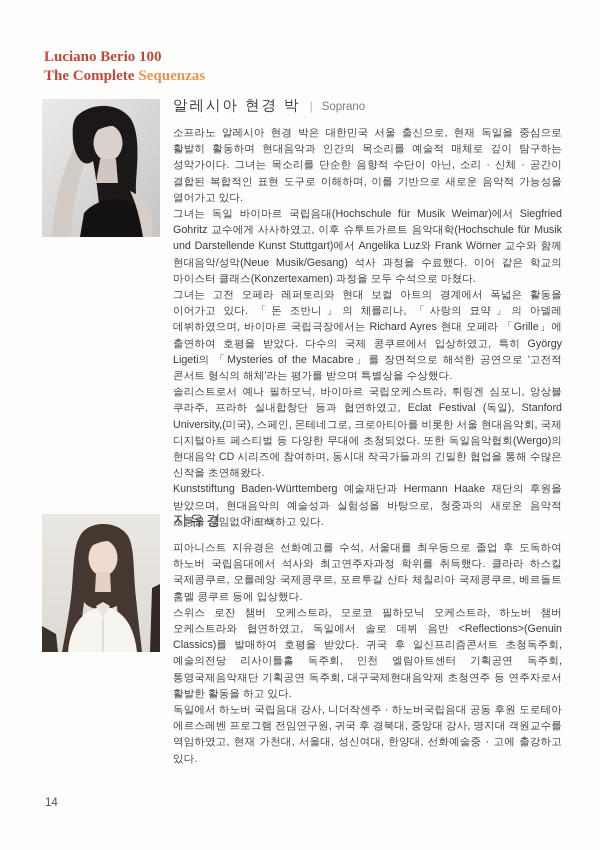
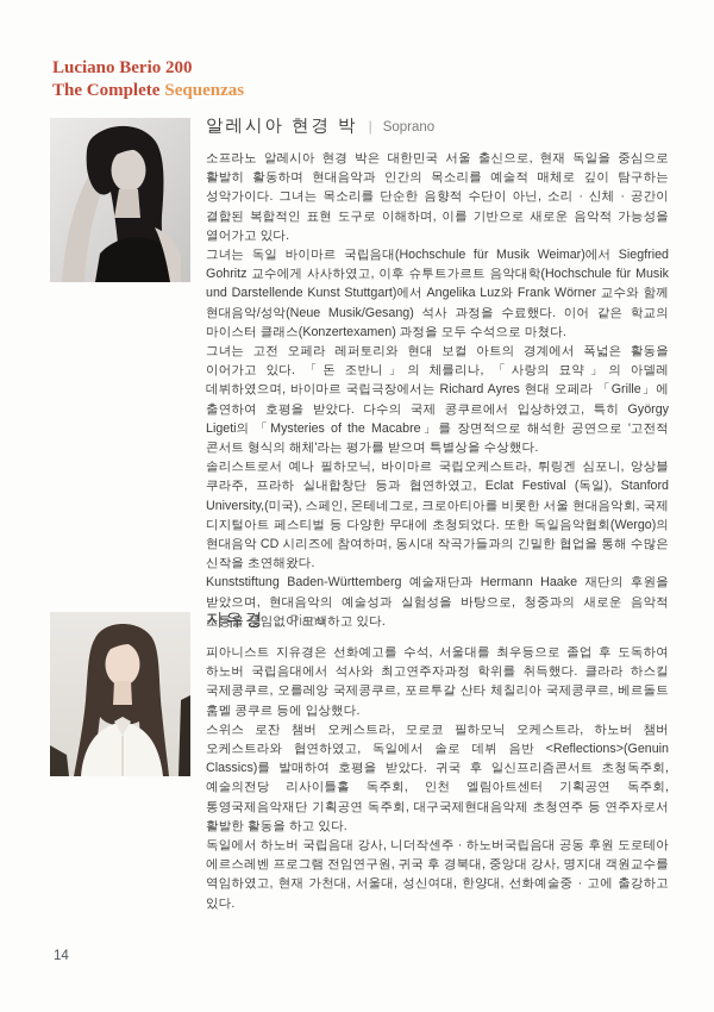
- Luciano Berio 100
+ Luciano Berio 200
  The Complete Sequenzas
  알레시아 현경 박
  |
  Soprano
  소프라노 알레시아 현경 박은 대한민국 서울 출신으로, 현재 독일을 중심으로 활발히 활동하며 현대음악과 인간의 목소리를 예술적 매체로 깊이 탐구하는 성악가이다. 그녀는 목소리를 단순한 음향적 수단이 아닌, 소리 · 신체 · 공간이 결합된 복합적인 표현 도구로 이해하며, 이를 기반으로 새로운 음악적 가능성을 열어가고 있다.
  그녀는 독일 바이마르 국립음대(Hochschule für Musik Weimar)에서 Siegfried Gohritz 교수에게 사사하였고, 이후 슈투트가르트 음악대학(Hochschule für Musik und Darstellende Kunst Stuttgart)에서 Angelika Luz와 Frank Wörner 교수와 함께 현대음악/성악(Neue Musik/Gesang) 석사 과정을 수료했다. 이어 같은 학교의 마이스터 클래스(Konzertexamen) 과정을 모두 수석으로 마쳤다.
  그녀는 고전 오페라 레퍼토리와 현대 보컬 아트의 경계에서 폭넓은 활동을 이어가고 있다. 「돈 조반니」의 체를리나, 「사랑의 묘약」의 아델레 데뷔하였으며, 바이마르 국립극장에서는 Richard Ayres 현대 오페라 「Grille」에 출연하여 호평을 받았다. 다수의 국제 콩쿠르에서 입상하였고, 특히 György Ligeti의 「Mysteries of the Macabre」를 장면적으로 해석한 공연으로 '고전적 콘서트 형식의 해체'라는 평가를 받으며 특별상을 수상했다.
  솔리스트로서 예나 필하모닉, 바이마르 국립오케스트라, 튀링겐 심포니, 앙상블 쿠라주, 프라하 실내합창단 등과 협연하였고, Eclat Festival (독일), Stanford University,(미국), 스페인, 몬테네그로, 크로아티아를 비롯한 서울 현대음악회, 국제 디지털아트 페스티벌 등 다양한 무대에 초청되었다. 또한 독일음악협회(Wergo)의 현대음악 CD 시리즈에 참여하며, 동시대 작곡가들과의 긴밀한 협업을 통해 수많은 신작을 초연해왔다.
  Kunststiftung Baden-Württemberg 예술재단과 Hermann Haake 재단의 후원을 받았으며, 현대음악의 예술성과 실험성을 바탕으로, 청중과의 새로운 음악적 소통을 끊임없이 모색하고 있다.
  지유경
  |
  Piano
  피아니스트 지유경은 선화예고를 수석, 서울대를 최우등으로 졸업 후 도독하여 하노버 국립음대에서 석사와 최고연주자과정 학위를 취득했다. 클라라 하스킬 국제콩쿠르, 오를레앙 국제콩쿠르, 포르투갈 산타 체칠리아 국제콩쿠르, 베르돌트 훔멜 콩쿠르 등에 입상했다.
  스위스 로잔 챔버 오케스트라, 모로코 필하모닉 오케스트라, 하노버 챔버 오케스트라와 협연하였고, 독일에서 솔로 데뷔 음반 <Reflections>(Genuin Classics)를 발매하여 호평을 받았다. 귀국 후 일신프리즘콘서트 초청독주회, 예술의전당 리사이틀홀 독주회, 인천 엘림아트센터 기획공연 독주회, 통영국제음악재단 기획공연 독주회, 대구국제현대음악제 초청연주 등 연주자로서 활발한 활동을 하고 있다.
  독일에서 하노버 국립음대 강사, 니더작센주 · 하노버국립음대 공동 후원 도로테아 에르스레벤 프로그램 전임연구원, 귀국 후 경북대, 중앙대 강사, 명지대 객원교수를 역임하였고, 현재 가천대, 서울대, 성신여대, 한양대, 선화예술중 · 고에 출강하고 있다.
  14
